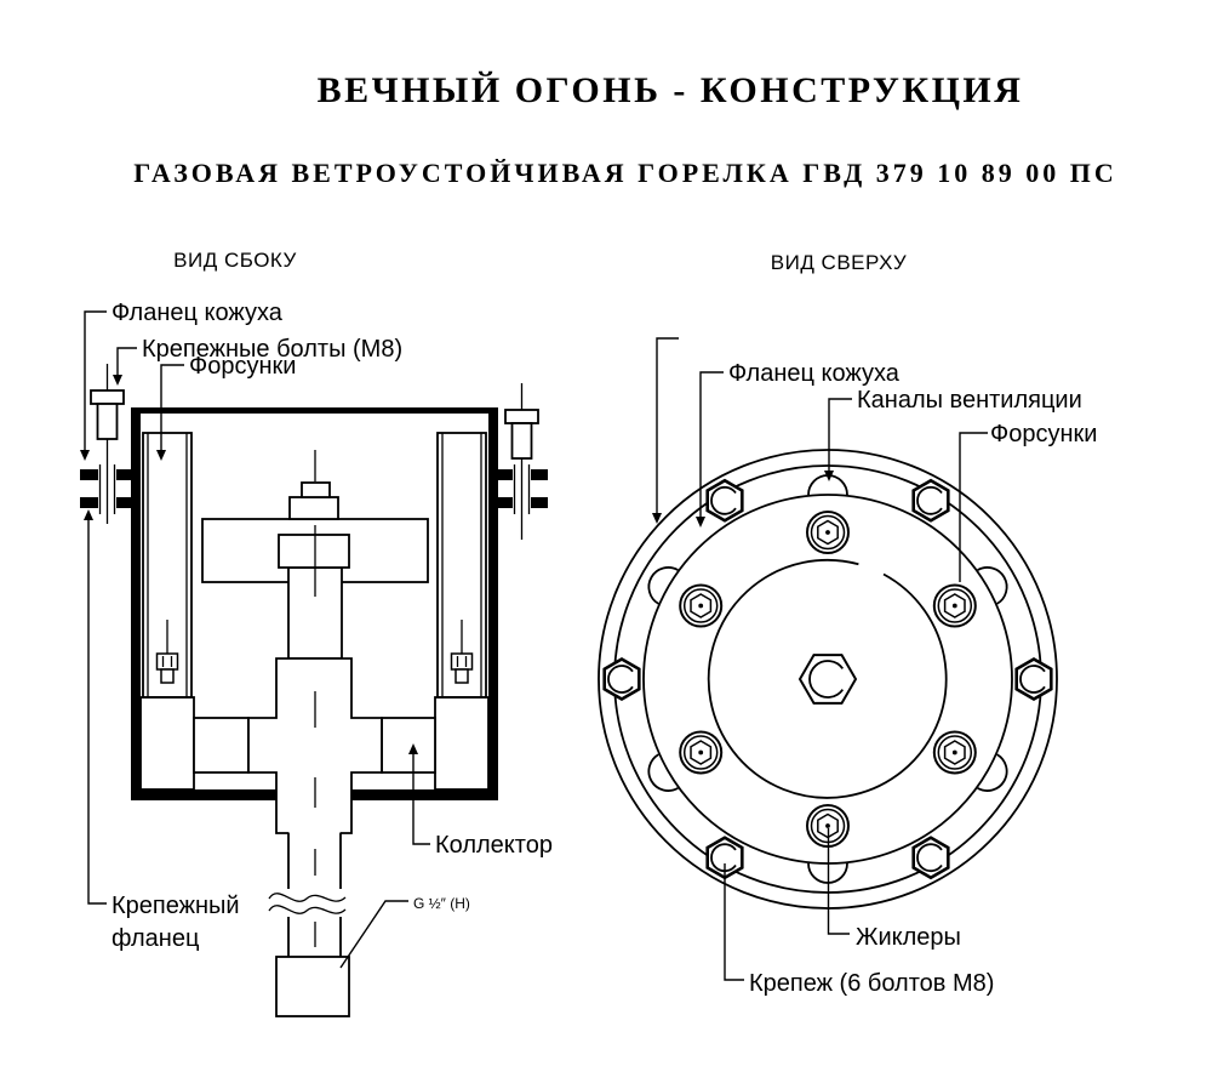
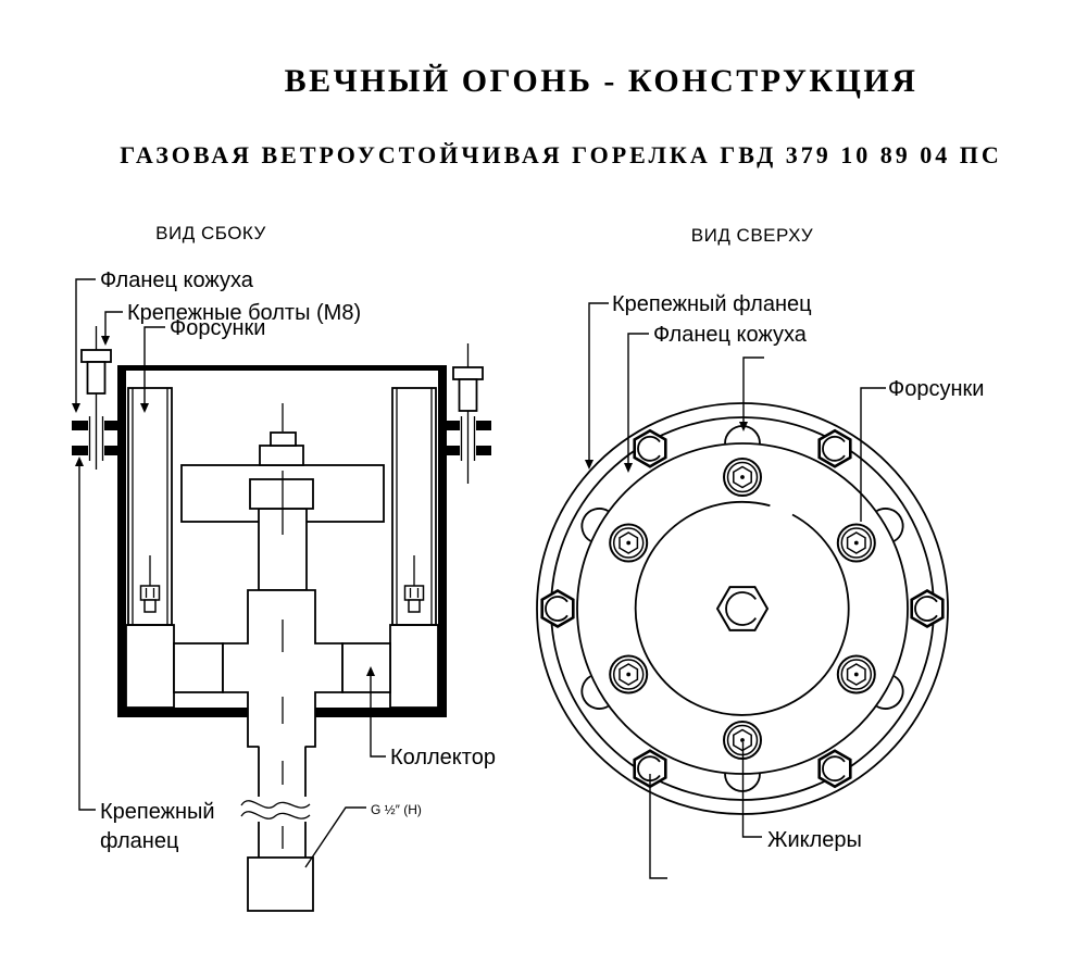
  ВЕЧНЫЙ ОГОНЬ - КОНСТРУКЦИЯ
- ГАЗОВАЯ ВЕТРОУСТОЙЧИВАЯ ГОРЕЛКА ГВД 379 10 89 00 ПС
+ ГАЗОВАЯ ВЕТРОУСТОЙЧИВАЯ ГОРЕЛКА ГВД 379 10 89 04 ПС
  ВИД СБОКУ
  Фланец кожуха
  Крепежные болты (М8)
  Форсунки
  Коллектор
  Крепежный
  фланец
  G ½″ (Н)
  ВИД СВЕРХУ
+ Крепежный фланец
  Фланец кожуха
- Каналы вентиляции
  Форсунки
  Жиклеры
- Крепеж (6 болтов М8)
